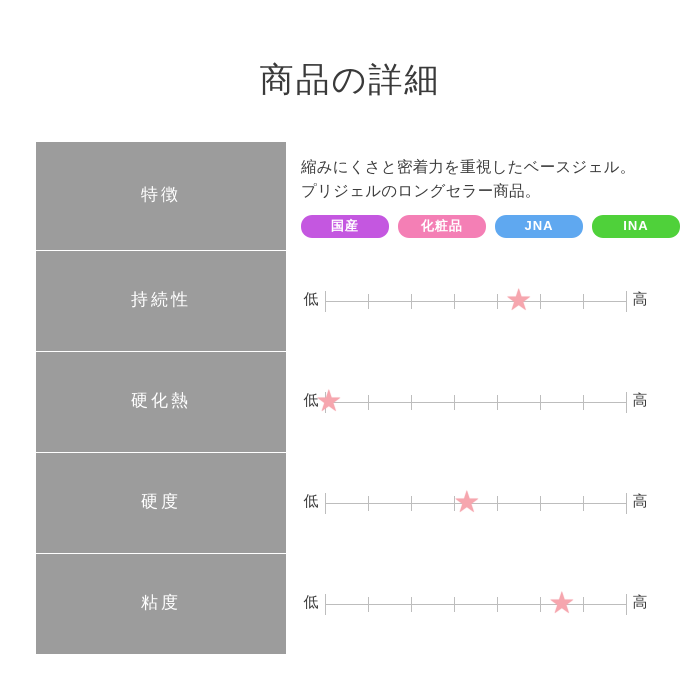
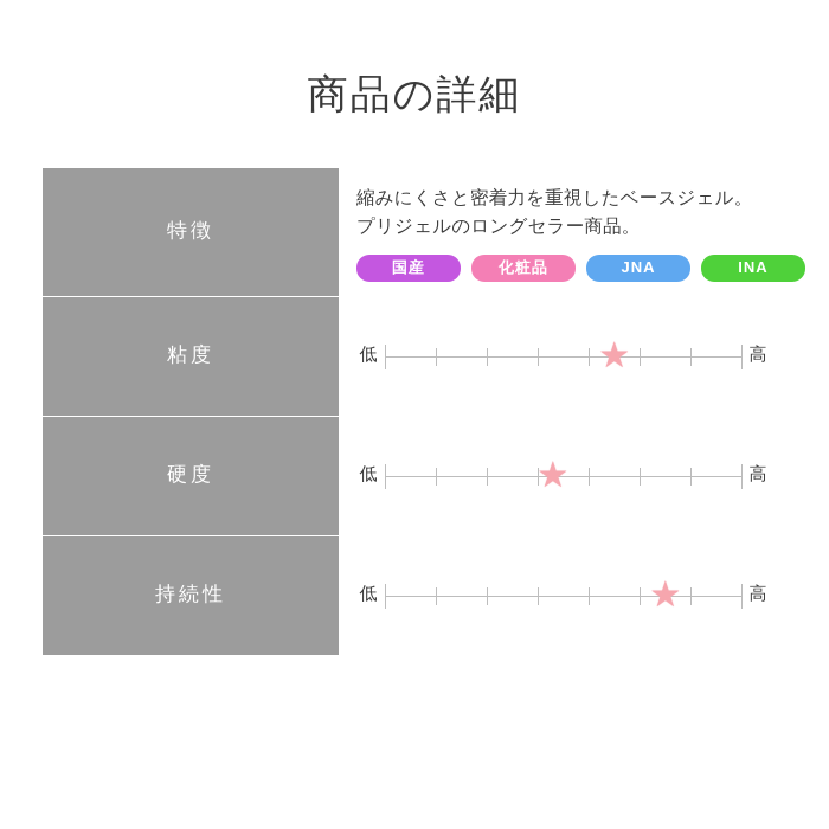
  商品の詳細
  特徴	縮みにくさと密着力を重視したベースジェル。プリジェルのロングセラー商品。 国産 化粧品 JNA INA
- 持続性	低 ★ 高
+ 粘度	低 ★ 高
- 硬化熱	低 ★ 高
  硬度	低 ★ 高
- 粘度	低 ★ 高
+ 持続性	低 ★ 高
